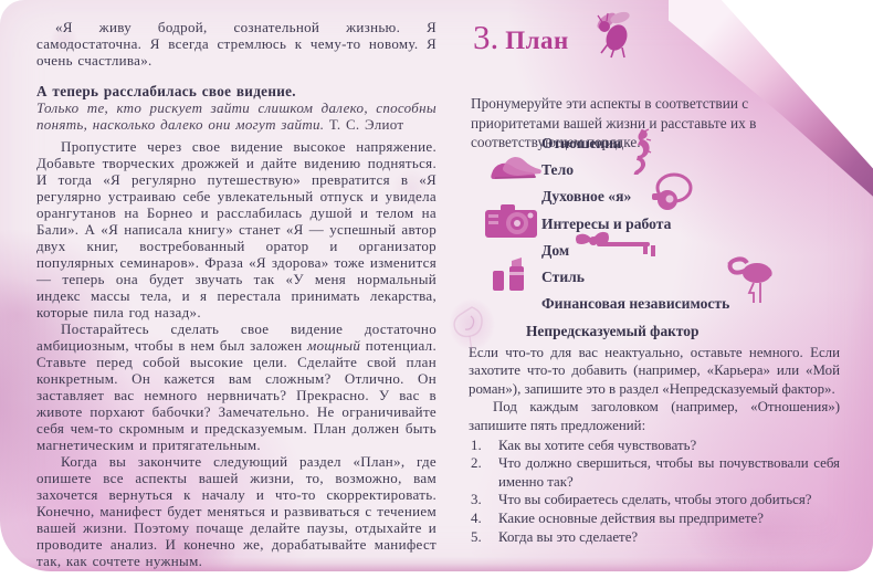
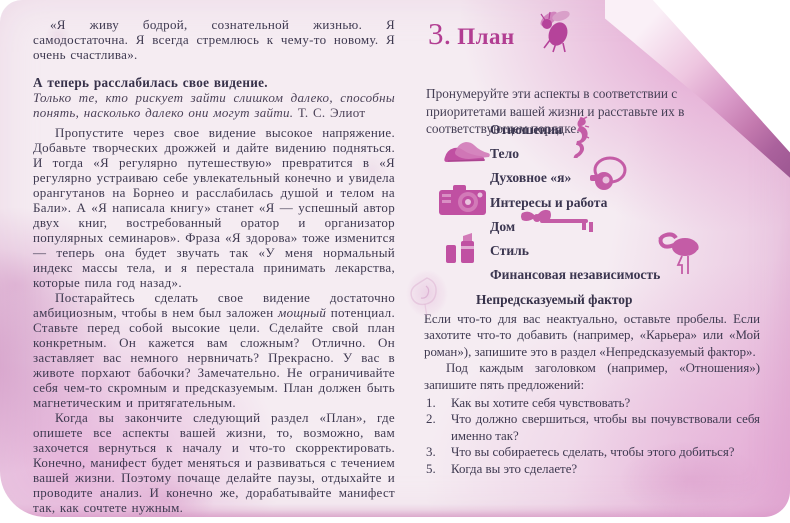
  «Я живу бодрой, сознательной жизнью. Я самодостаточна. Я всегда стремлюсь к чему-то новому. Я очень счастлива».
  А теперь расслабилась свое видение.
  Только те, кто рискует зайти слишком далеко, способны понять, насколько далеко они могут зайти. Т. С. Элиот
- Пропустите через свое видение высокое напряжение. Добавьте творческих дрожжей и дайте видению подняться. И тогда «Я регулярно путешествую» превратится в «Я регулярно устраиваю себе увлекательный отпуск и увидела орангутанов на Борнео и расслабилась душой и телом на Бали». А «Я написала книгу» станет «Я — успешный автор двух книг, востребованный оратор и организатор популярных семинаров». Фраза «Я здорова» тоже изменится — теперь она будет звучать так «У меня нормальный индекс массы тела, и я перестала принимать лекарства, которые пила год назад».
+ Пропустите через свое видение высокое напряжение. Добавьте творческих дрожжей и дайте видению подняться. И тогда «Я регулярно путешествую» превратится в «Я регулярно устраиваю себе увлекательный конечно и увидела орангутанов на Борнео и расслабилась душой и телом на Бали». А «Я написала книгу» станет «Я — успешный автор двух книг, востребованный оратор и организатор популярных семинаров». Фраза «Я здорова» тоже изменится — теперь она будет звучать так «У меня нормальный индекс массы тела, и я перестала принимать лекарства, которые пила год назад».
  Постарайтесь сделать свое видение достаточно амбициозным, чтобы в нем был заложен мощный потенциал. Ставьте перед собой высокие цели. Сделайте свой план конкретным. Он кажется вам сложным? Отлично. Он заставляет вас немного нервничать? Прекрасно. У вас в животе порхают бабочки? Замечательно. Не ограничивайте себя чем-то скромным и предсказуемым. План должен быть магнетическим и притягательным.
  Когда вы закончите следующий раздел «План», где опишете все аспекты вашей жизни, то, возможно, вам захочется вернуться к началу и что-то скорректировать. Конечно, манифест будет меняться и развиваться с течением вашей жизни. Поэтому почаще делайте паузы, отдыхайте и проводите анализ. И конечно же, дорабатывайте манифест так, как сочтете нужным.
  3. План
  Пронумеруйте эти аспекты в соответствии с приоритетами вашей жизни и расставьте их в соответствующем порядке.
  Отношения
  Тело
  Духовное «я»
  Интересы и работа
  Дом
  Стиль
  Финансовая независимость
  Непредсказуемый фактор
- Если что-то для вас неактуально, оставьте немного. Если захотите что-то добавить (например, «Карьера» или «Мой роман»), запишите это в раздел «Непредсказуемый фактор».
+ Если что-то для вас неактуально, оставьте пробелы. Если захотите что-то добавить (например, «Карьера» или «Мой роман»), запишите это в раздел «Непредсказуемый фактор».
  Под каждым заголовком (например, «Отношения») запишите пять предложений:
  1.
  Как вы хотите себя чувствовать?
  2.
  Что должно свершиться, чтобы вы почувствовали себя именно так?
  3.
  Что вы собираетесь сделать, чтобы этого добиться?
- 4.
- Какие основные действия вы предпримете?
  5.
  Когда вы это сделаете?
